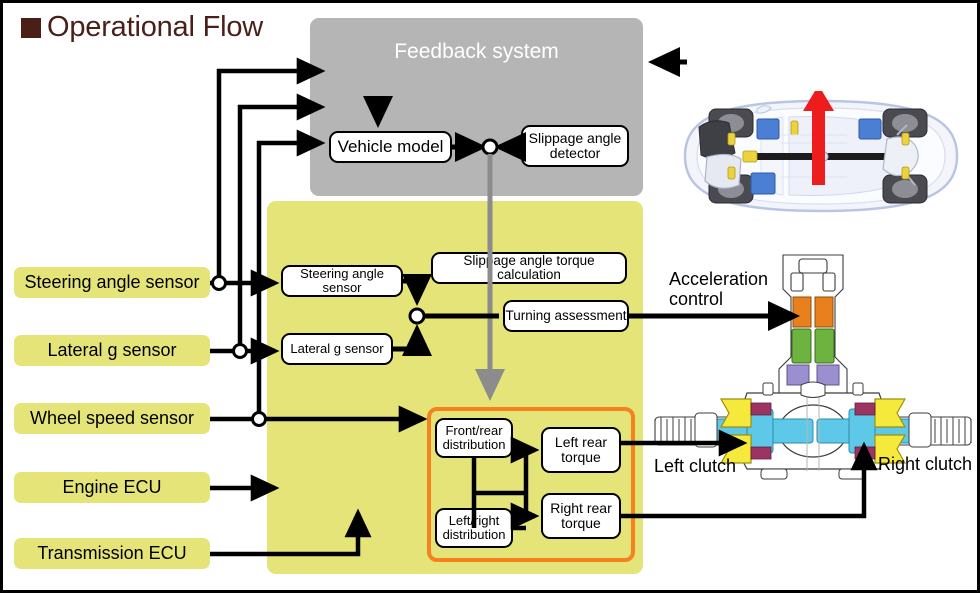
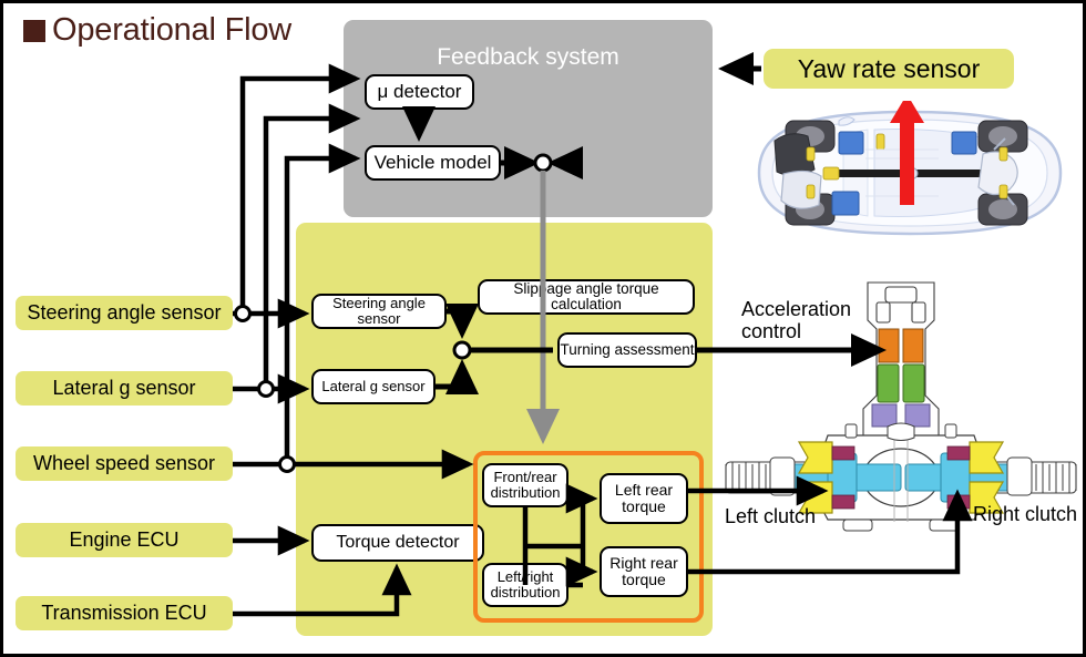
  Operational Flow
  Feedback system
+ μ detector
  Vehicle model
- Slippage angle
- detector
  Steering angle sensor
  Lateral g sensor
  Slipage angle torque calculation
  Turning assessment
+ Torque detector
  Front/rear
  distribution
  Leftight
  distribution
  Left rear
  torque
  Right rear
  torque
  Steering angle sensor
  Lateral g sensor
  Wheel speed sensor
  Engine ECU
  Transmission ECU
+ Yaw rate sensor
  Acceleration
  control
  Left clutch
  Right clutch
